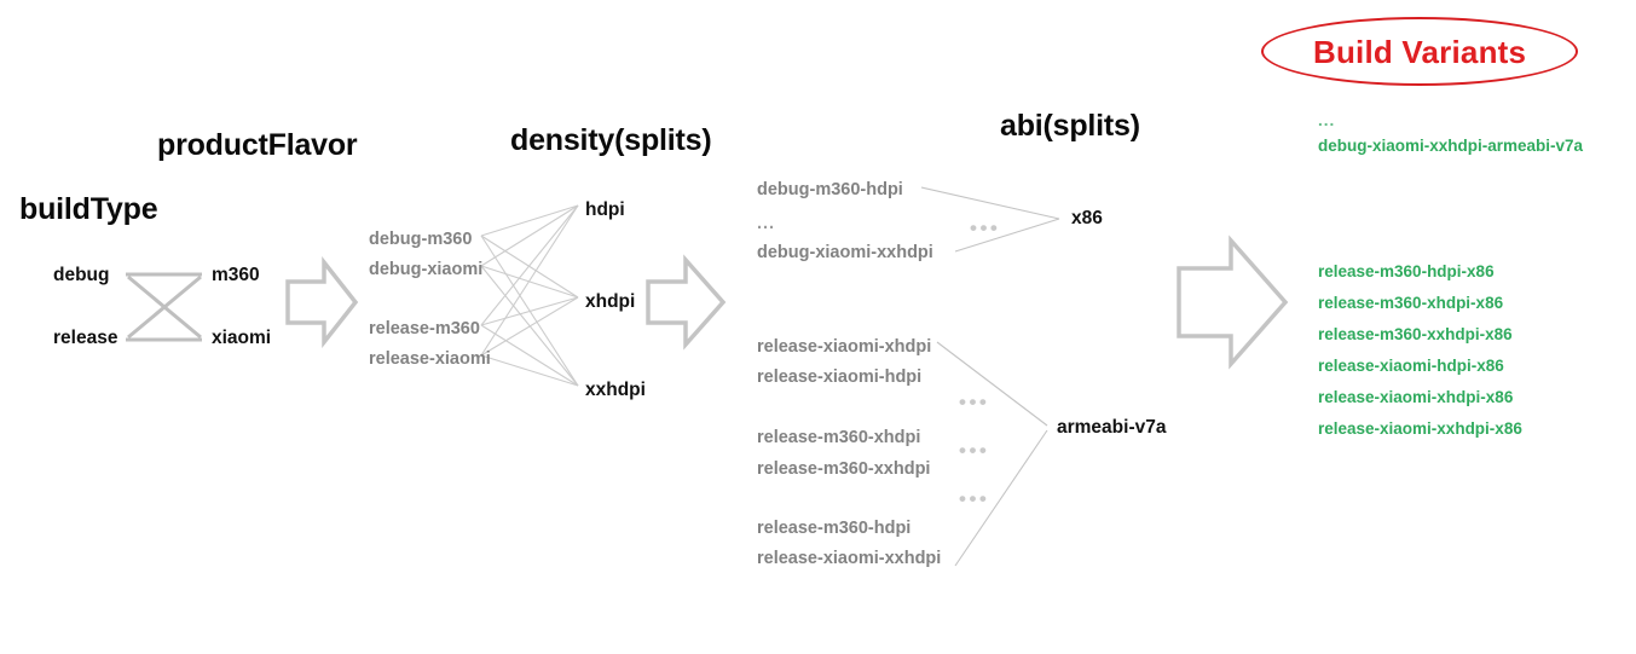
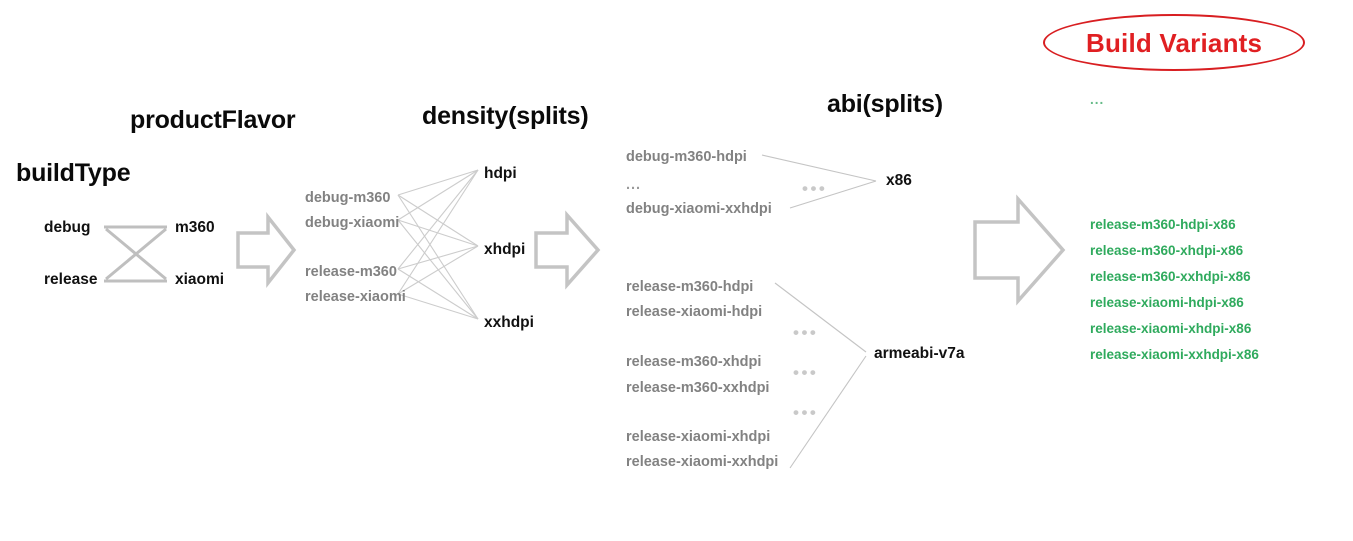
  buildType
  productFlavor
  density(splits)
  abi(splits)
  debug
  release
  m360
  xiaomi
  debug-m360
  debug-xiaomi
  release-m360
  release-xiaomi
  hdpi
  xhdpi
  xxhdpi
  debug-m360-hdpi
  ...
  debug-xiaomi-xxhdpi
- release-xiaomi-xhdpi
+ release-m360-hdpi
  release-xiaomi-hdpi
  release-m360-xhdpi
  release-m360-xxhdpi
- release-m360-hdpi
+ release-xiaomi-xhdpi
  release-xiaomi-xxhdpi
  •••
  •••
  •••
  •••
  x86
  armeabi-v7a
  Build Variants
  ...
- debug-xiaomi-xxhdpi-armeabi-v7a
  release-m360-hdpi-x86
  release-m360-xhdpi-x86
  release-m360-xxhdpi-x86
  release-xiaomi-hdpi-x86
  release-xiaomi-xhdpi-x86
  release-xiaomi-xxhdpi-x86
